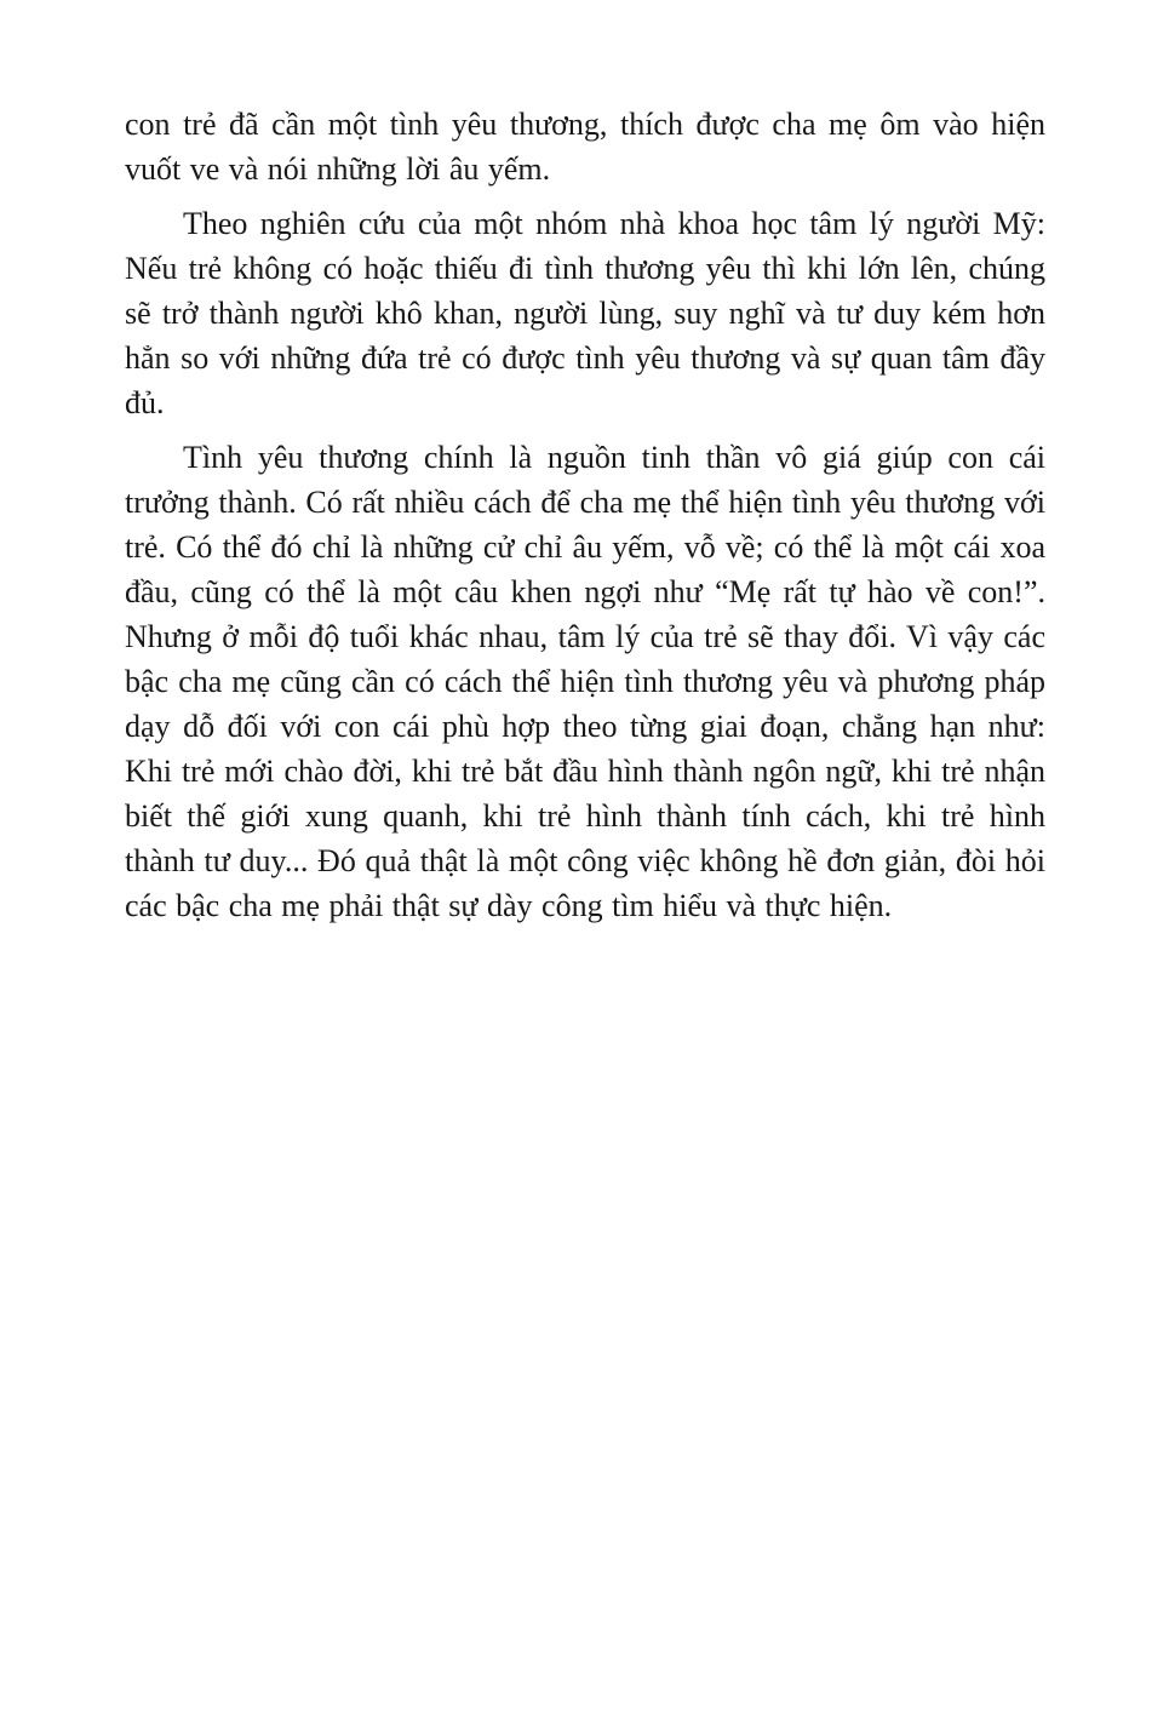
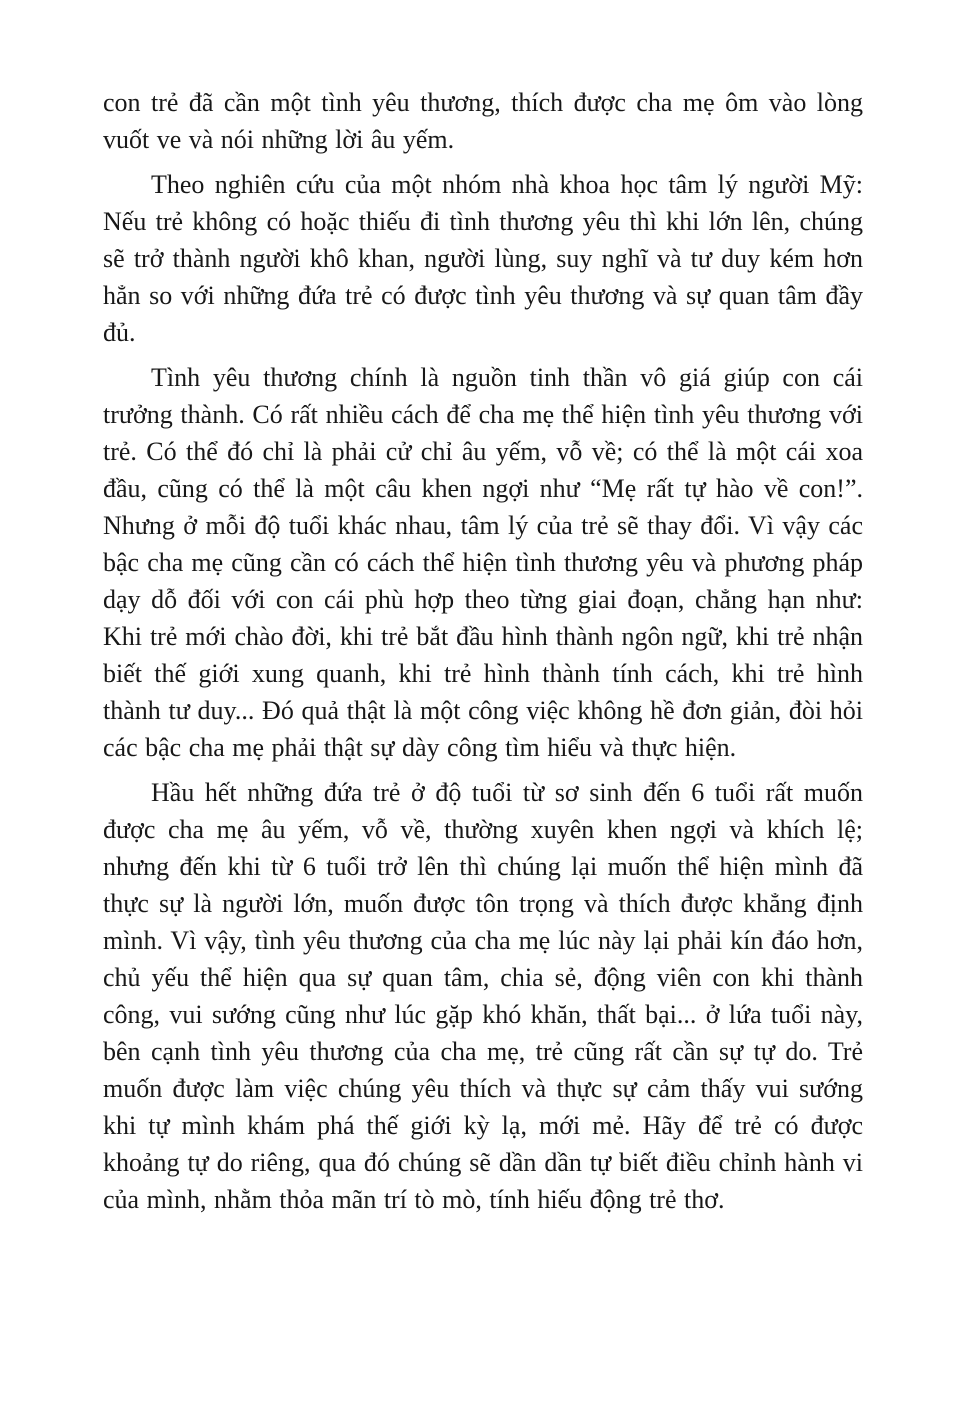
- con trẻ đã cần một tình yêu thương, thích được cha mẹ ôm vào hiện vuốt ve và nói những lời âu yếm.
+ con trẻ đã cần một tình yêu thương, thích được cha mẹ ôm vào lòng vuốt ve và nói những lời âu yếm.
  Theo nghiên cứu của một nhóm nhà khoa học tâm lý người Mỹ: Nếu trẻ không có hoặc thiếu đi tình thương yêu thì khi lớn lên, chúng sẽ trở thành người khô khan, người lùng, suy nghĩ và tư duy kém hơn hẳn so với những đứa trẻ có được tình yêu thương và sự quan tâm đầy đủ.
- Tình yêu thương chính là nguồn tinh thần vô giá giúp con cái trưởng thành. Có rất nhiều cách để cha mẹ thể hiện tình yêu thương với trẻ. Có thể đó chỉ là những cử chỉ âu yếm, vỗ về; có thể là một cái xoa đầu, cũng có thể là một câu khen ngợi như “Mẹ rất tự hào về con!”. Nhưng ở mỗi độ tuổi khác nhau, tâm lý của trẻ sẽ thay đổi. Vì vậy các bậc cha mẹ cũng cần có cách thể hiện tình thương yêu và phương pháp dạy dỗ đối với con cái phù hợp theo từng giai đoạn, chẳng hạn như: Khi trẻ mới chào đời, khi trẻ bắt đầu hình thành ngôn ngữ, khi trẻ nhận biết thế giới xung quanh, khi trẻ hình thành tính cách, khi trẻ hình thành tư duy... Đó quả thật là một công việc không hề đơn giản, đòi hỏi các bậc cha mẹ phải thật sự dày công tìm hiểu và thực hiện.
+ Tình yêu thương chính là nguồn tinh thần vô giá giúp con cái trưởng thành. Có rất nhiều cách để cha mẹ thể hiện tình yêu thương với trẻ. Có thể đó chỉ là phải cử chỉ âu yếm, vỗ về; có thể là một cái xoa đầu, cũng có thể là một câu khen ngợi như “Mẹ rất tự hào về con!”. Nhưng ở mỗi độ tuổi khác nhau, tâm lý của trẻ sẽ thay đổi. Vì vậy các bậc cha mẹ cũng cần có cách thể hiện tình thương yêu và phương pháp dạy dỗ đối với con cái phù hợp theo từng giai đoạn, chẳng hạn như: Khi trẻ mới chào đời, khi trẻ bắt đầu hình thành ngôn ngữ, khi trẻ nhận biết thế giới xung quanh, khi trẻ hình thành tính cách, khi trẻ hình thành tư duy... Đó quả thật là một công việc không hề đơn giản, đòi hỏi các bậc cha mẹ phải thật sự dày công tìm hiểu và thực hiện.
+ Hầu hết những đứa trẻ ở độ tuổi từ sơ sinh đến 6 tuổi rất muốn được cha mẹ âu yếm, vỗ về, thường xuyên khen ngợi và khích lệ; nhưng đến khi từ 6 tuổi trở lên thì chúng lại muốn thể hiện mình đã thực sự là người lớn, muốn được tôn trọng và thích được khẳng định mình. Vì vậy, tình yêu thương của cha mẹ lúc này lại phải kín đáo hơn, chủ yếu thể hiện qua sự quan tâm, chia sẻ, động viên con khi thành công, vui sướng cũng như lúc gặp khó khăn, thất bại... ở lứa tuổi này, bên cạnh tình yêu thương của cha mẹ, trẻ cũng rất cần sự tự do. Trẻ muốn được làm việc chúng yêu thích và thực sự cảm thấy vui sướng khi tự mình khám phá thế giới kỳ lạ, mới mẻ. Hãy để trẻ có được khoảng tự do riêng, qua đó chúng sẽ dần dần tự biết điều chỉnh hành vi của mình, nhằm thỏa mãn trí tò mò, tính hiếu động trẻ thơ.
